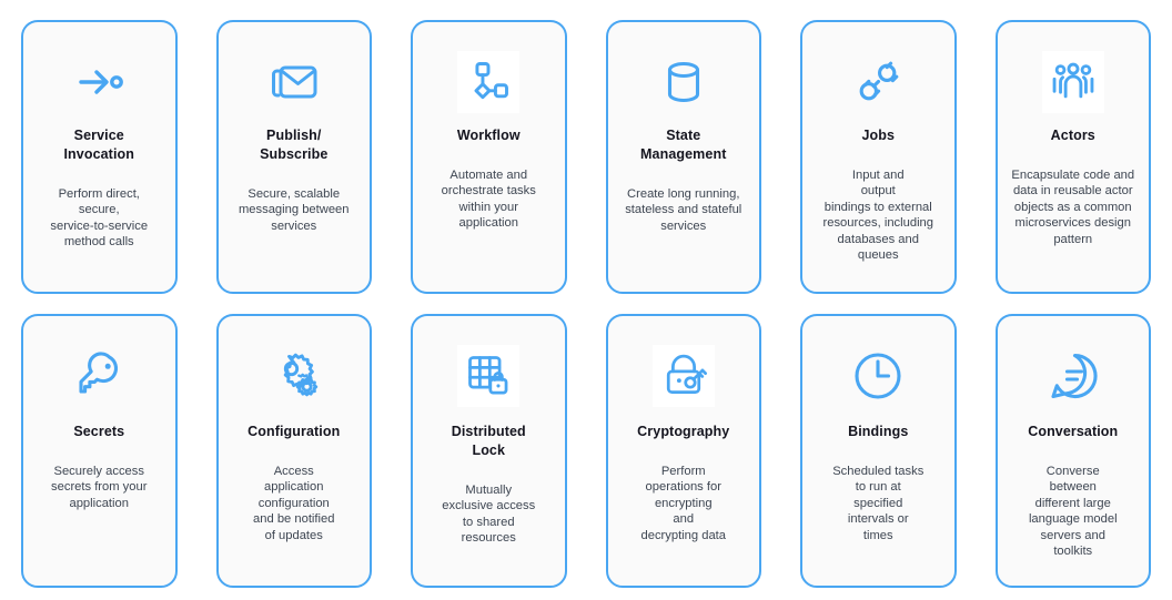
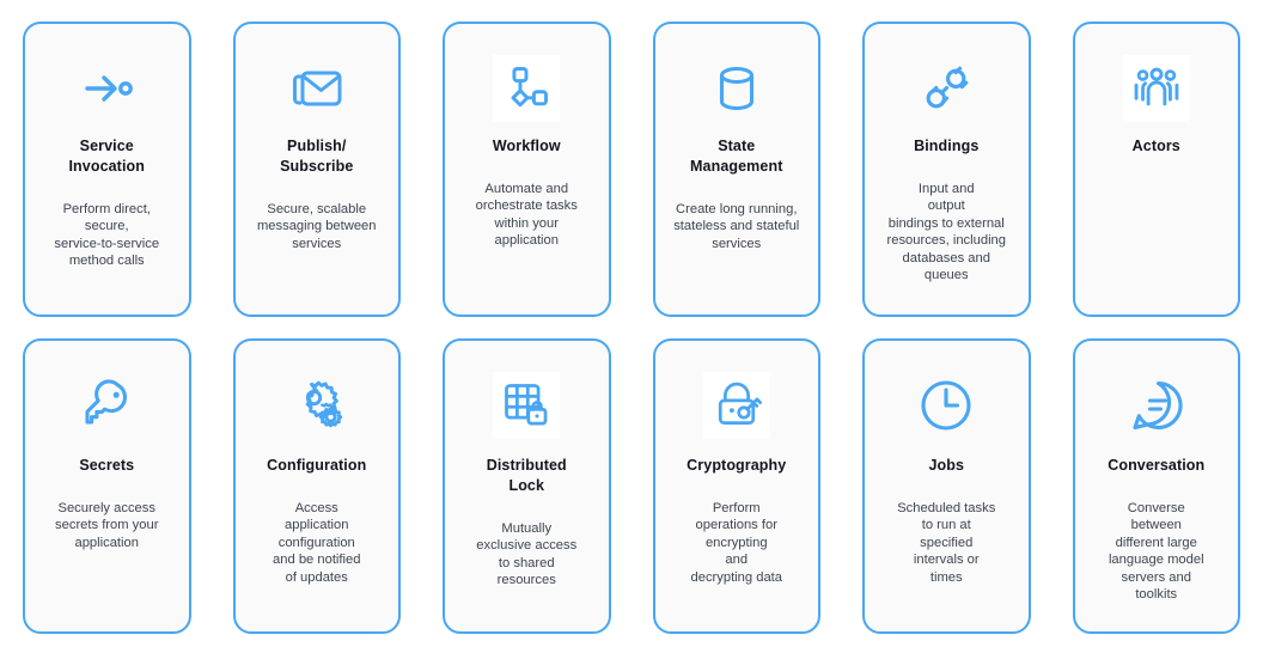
  Service
  Invocation
  Perform direct,
  secure,
  service-to-service
  method calls
  Publish/
  Subscribe
  Secure, scalable
  messaging between
  services
  Workflow
  Automate and
  orchestrate tasks
  within your
  application
  State
  Management
  Create long running,
  stateless and stateful
  services
- Jobs
+ Bindings
  Input and
  output
  bindings to external
  resources, including
  databases and
  queues
  Actors
- Encapsulate code and
- data in reusable actor
- objects as a common
- microservices design
- pattern
  Secrets
  Securely access
  secrets from your
  application
  Configuration
  Access
  application
  configuration
  and be notified
  of updates
  Distributed
  Lock
  Mutually
  exclusive access
  to shared
  resources
  Cryptography
  Perform
  operations for
  encrypting
  and
  decrypting data
- Bindings
+ Jobs
  Scheduled tasks
  to run at
  specified
  intervals or
  times
  Conversation
  Converse
  between
  different large
  language model
  servers and
  toolkits
